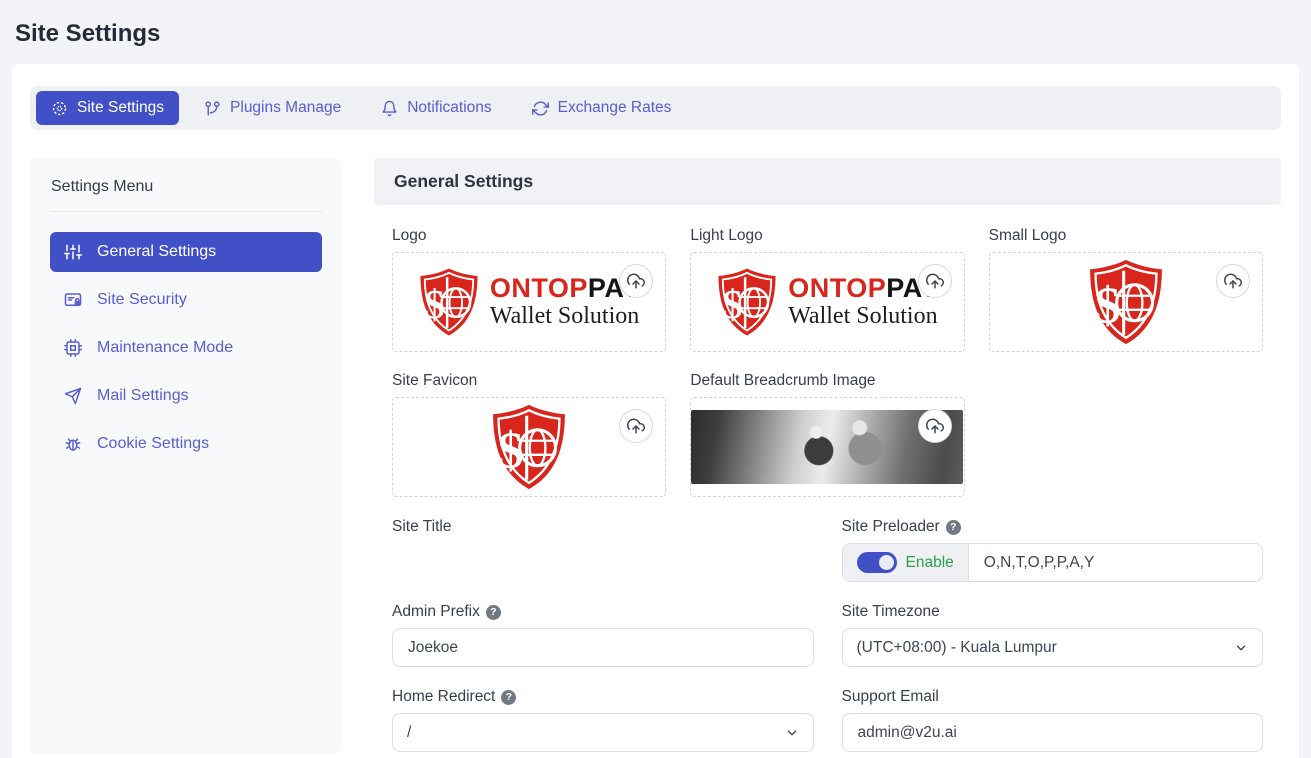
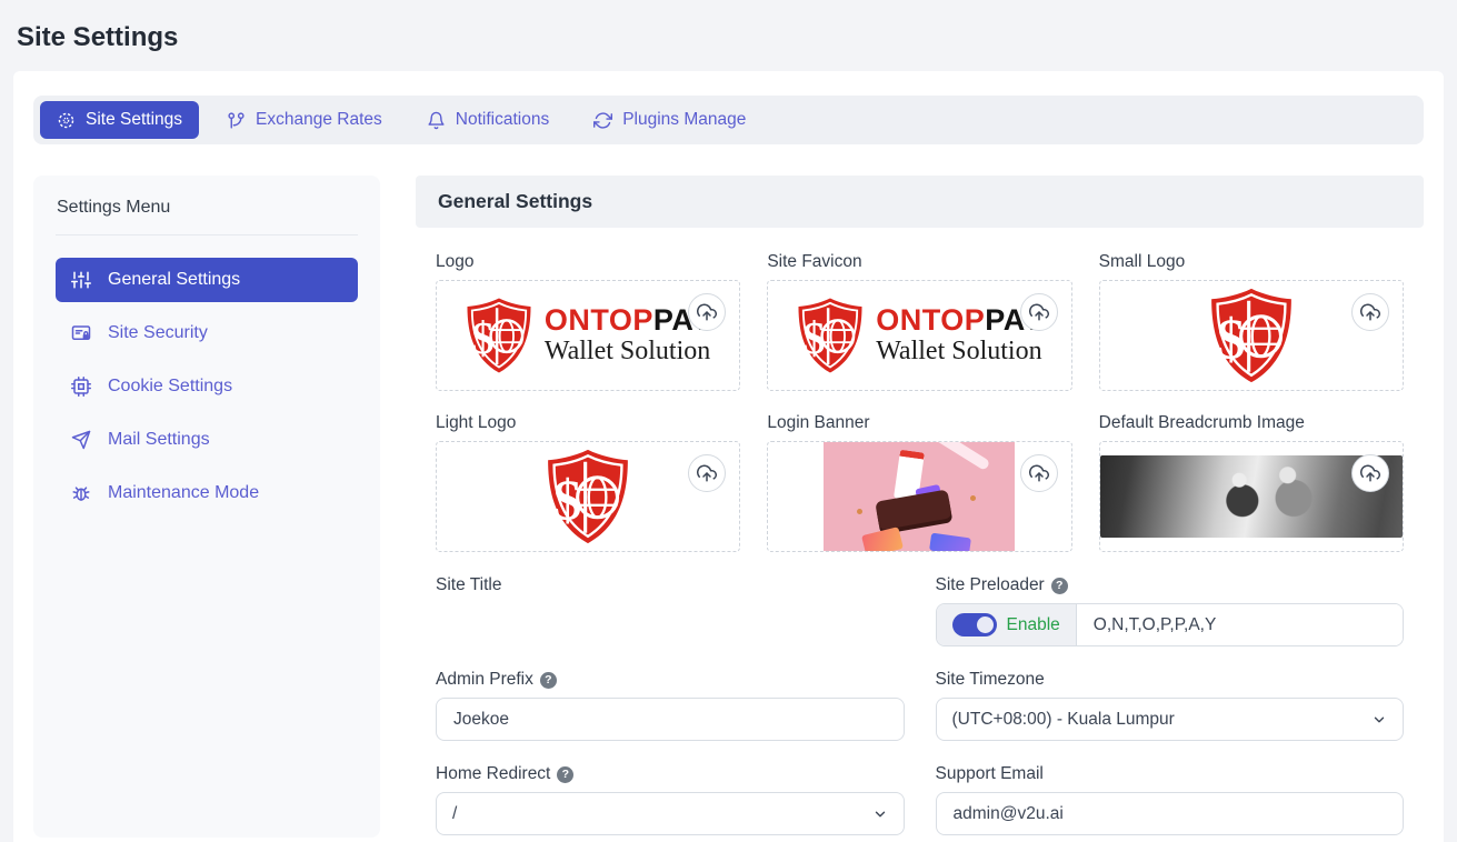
  Site Settings
  Site Settings
- Plugins Manage
+ Exchange Rates
  Notifications
- Exchange Rates
+ Plugins Manage
  Settings Menu
  General Settings
  Site Security
- Maintenance Mode
+ Cookie Settings
  Mail Settings
- Cookie Settings
+ Maintenance Mode
  General Settings
  Logo
  $
  ONTOPPA
  Wallet Solution
- Light Logo
+ Site Favicon
  $
  ONTOPPA
  Wallet Solution
  Small Logo
  $
- Site Favicon
+ Light Logo
  $
+ Login Banner
  Default Breadcrumb Image
  Site Title
  Site Preloader
  Enable
  O,N,T,O,P,P,A,Y
  Admin Prefix
  Joekoe
  Site Timezone
  (UTC+08:00) - Kuala Lumpur
  Home Redirect
  /
  Support Email
  admin@v2u.ai
